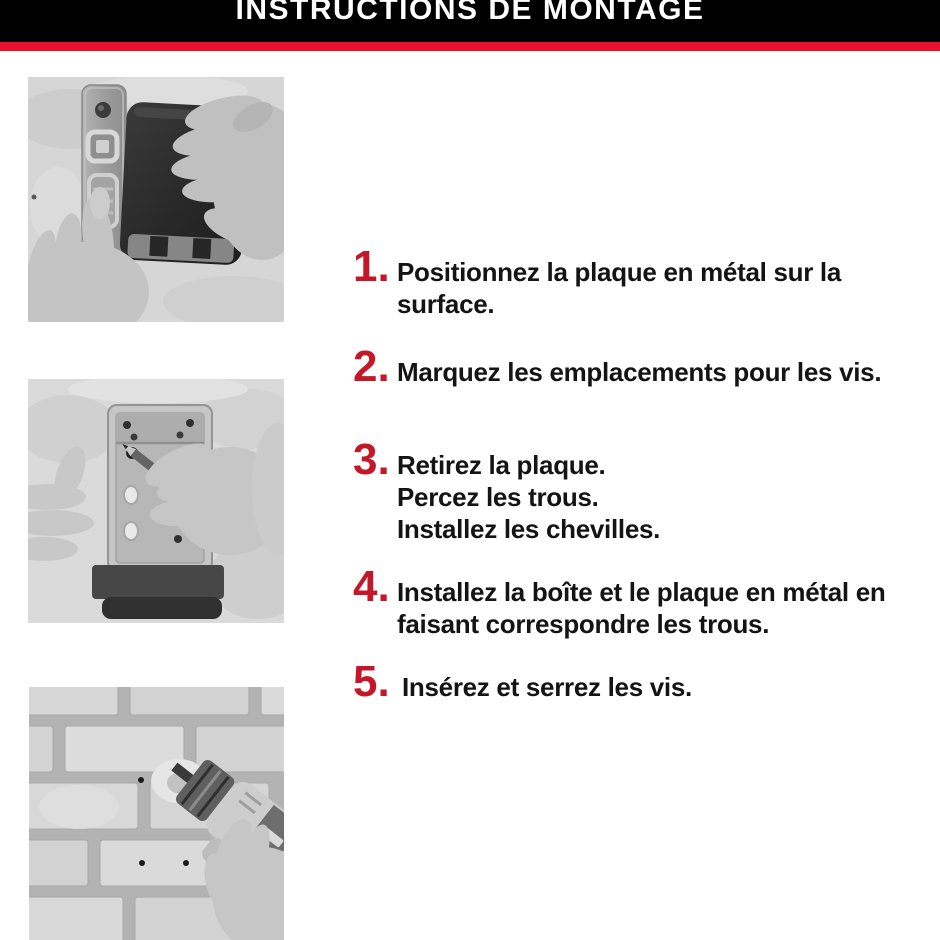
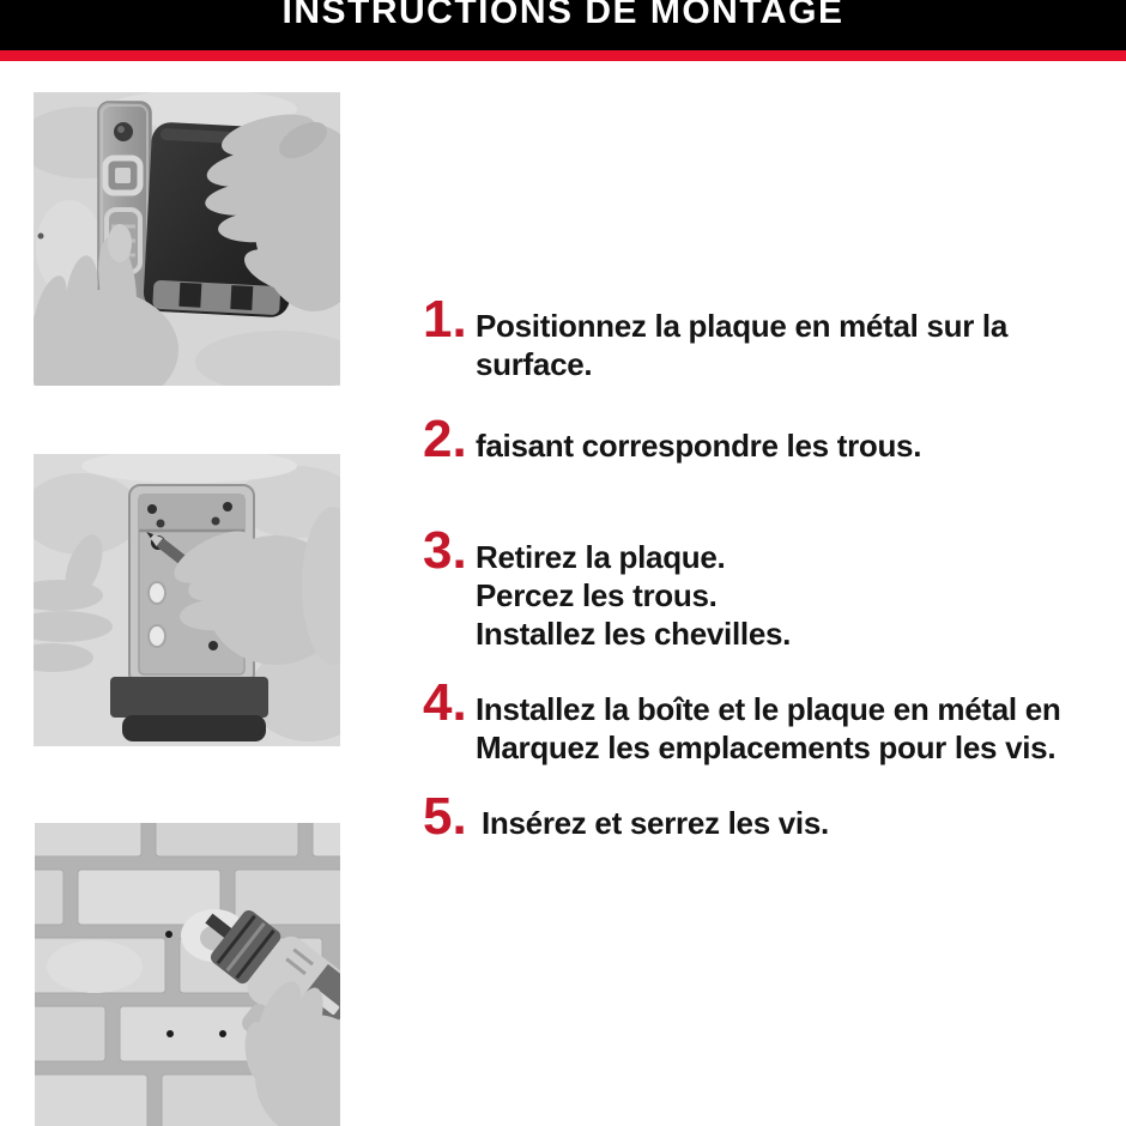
  INSTRUCTIONS DE MONTAGE
  1.
  Positionnez la plaque en métal sur la
  surface.
  2.
- Marquez les emplacements pour les vis.
+ faisant correspondre les trous.
  3.
  Retirez la plaque.
  Percez les trous.
  Installez les chevilles.
  4.
  Installez la boîte et le plaque en métal en
- faisant correspondre les trous.
+ Marquez les emplacements pour les vis.
  5.
  Insérez et serrez les vis.
